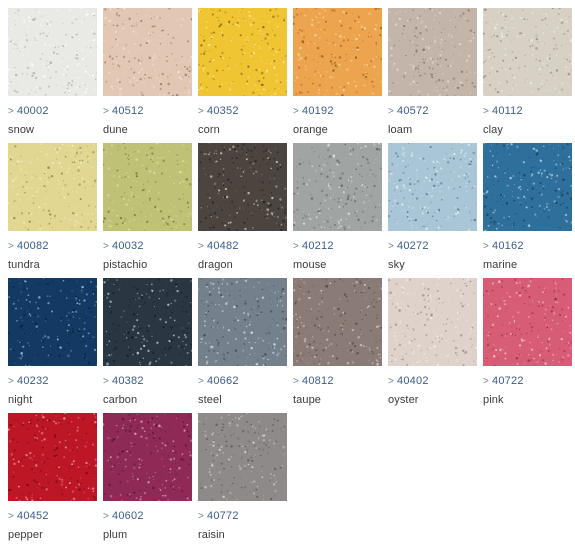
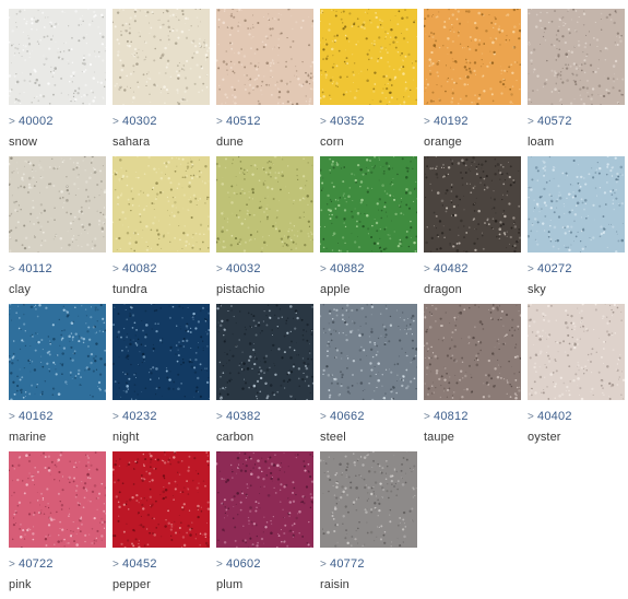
  > 40002
  snow
+ > 40302
+ sahara
  > 40512
  dune
  > 40352
  corn
  > 40192
  orange
  > 40572
  loam
  > 40112
  clay
  > 40082
  tundra
  > 40032
  pistachio
+ > 40882
+ apple
  > 40482
  dragon
- > 40212
- mouse
  > 40272
  sky
  > 40162
  marine
  > 40232
  night
  > 40382
  carbon
  > 40662
  steel
  > 40812
  taupe
  > 40402
  oyster
  > 40722
  pink
  > 40452
  pepper
  > 40602
  plum
  > 40772
  raisin
